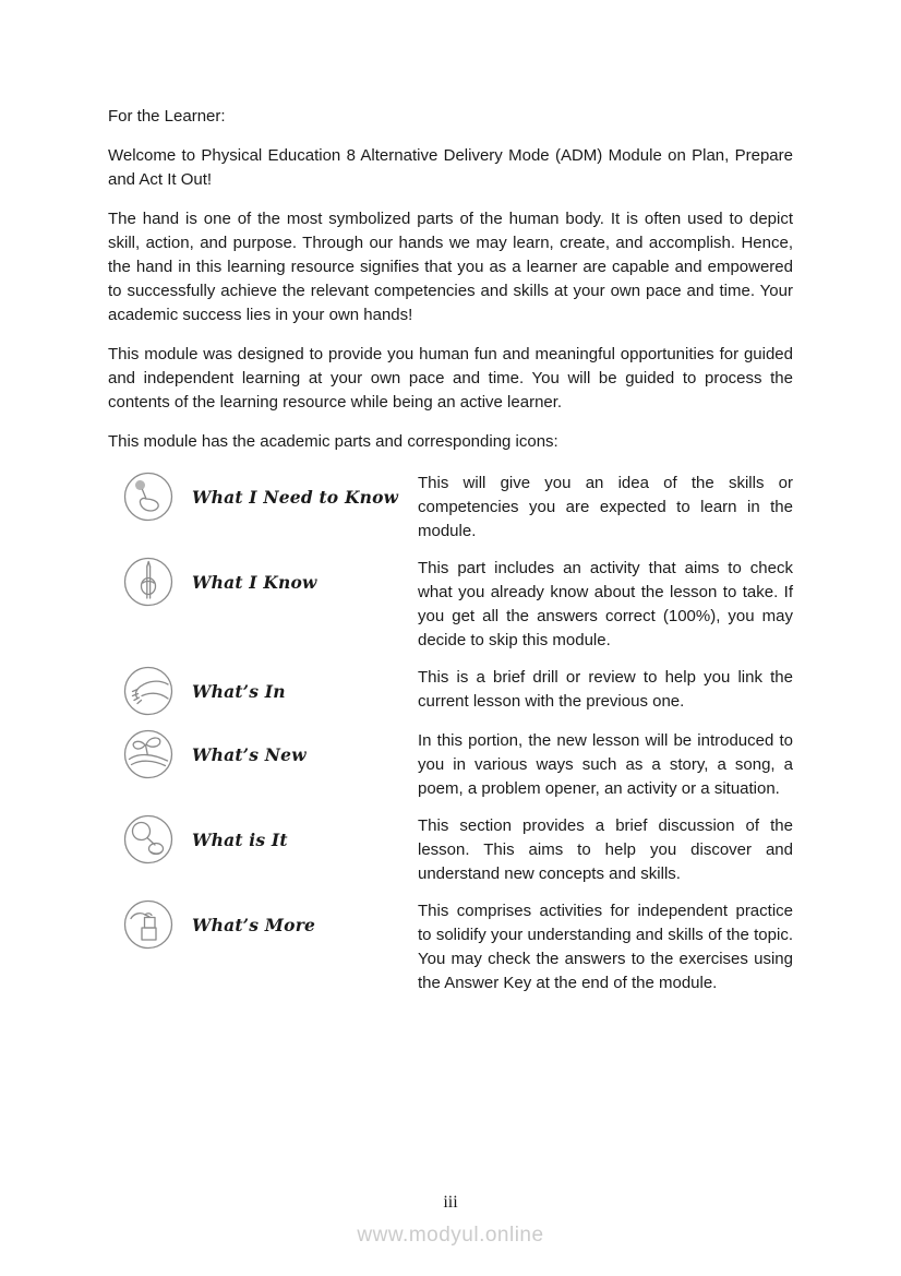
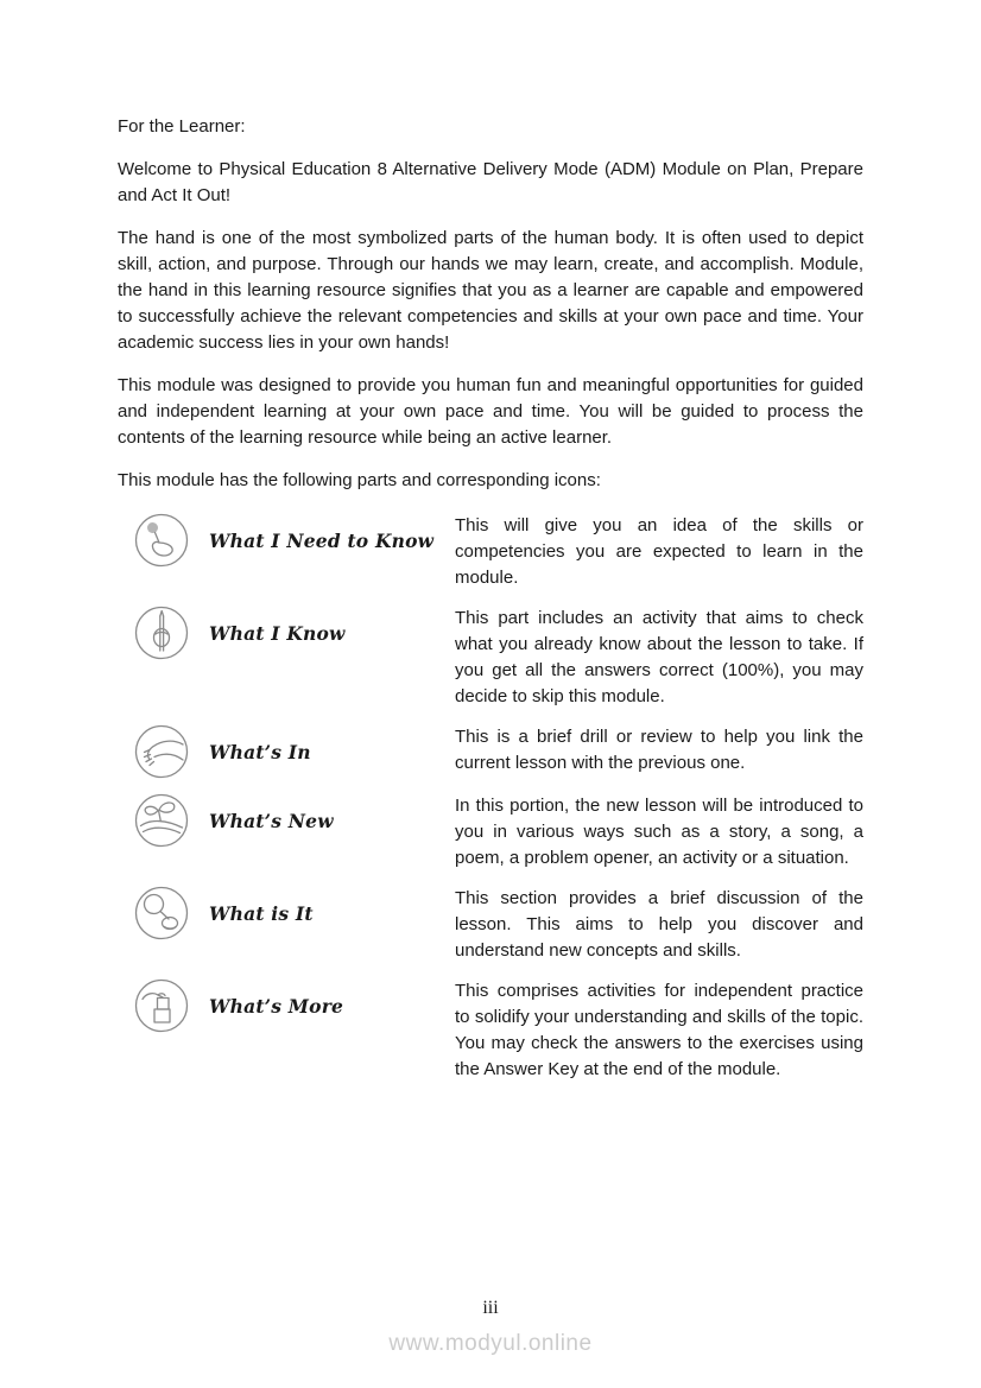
  For the Learner:
  Welcome to Physical Education 8 Alternative Delivery Mode (ADM) Module on Plan, Prepare and Act It Out!
- The hand is one of the most symbolized parts of the human body. It is often used to depict skill, action, and purpose. Through our hands we may learn, create, and accomplish. Hence, the hand in this learning resource signifies that you as a learner are capable and empowered to successfully achieve the relevant competencies and skills at your own pace and time. Your academic success lies in your own hands!
+ The hand is one of the most symbolized parts of the human body. It is often used to depict skill, action, and purpose. Through our hands we may learn, create, and accomplish. Module, the hand in this learning resource signifies that you as a learner are capable and empowered to successfully achieve the relevant competencies and skills at your own pace and time. Your academic success lies in your own hands!
  This module was designed to provide you human fun and meaningful opportunities for guided and independent learning at your own pace and time. You will be guided to process the contents of the learning resource while being an active learner.
- This module has the academic parts and corresponding icons:
+ This module has the following parts and corresponding icons:
  What I Need to Know
  This will give you an idea of the skills or competencies you are expected to learn in the module.
  What I Know
  This part includes an activity that aims to check what you already know about the lesson to take. If you get all the answers correct (100%), you may decide to skip this module.
  What’s In
  This is a brief drill or review to help you link the current lesson with the previous one.
  What’s New
  In this portion, the new lesson will be introduced to you in various ways such as a story, a song, a poem, a problem opener, an activity or a situation.
  What is It
  This section provides a brief discussion of the lesson. This aims to help you discover and understand new concepts and skills.
  What’s More
  This comprises activities for independent practice to solidify your understanding and skills of the topic. You may check the answers to the exercises using the Answer Key at the end of the module.
  iii
  www.modyul.online
